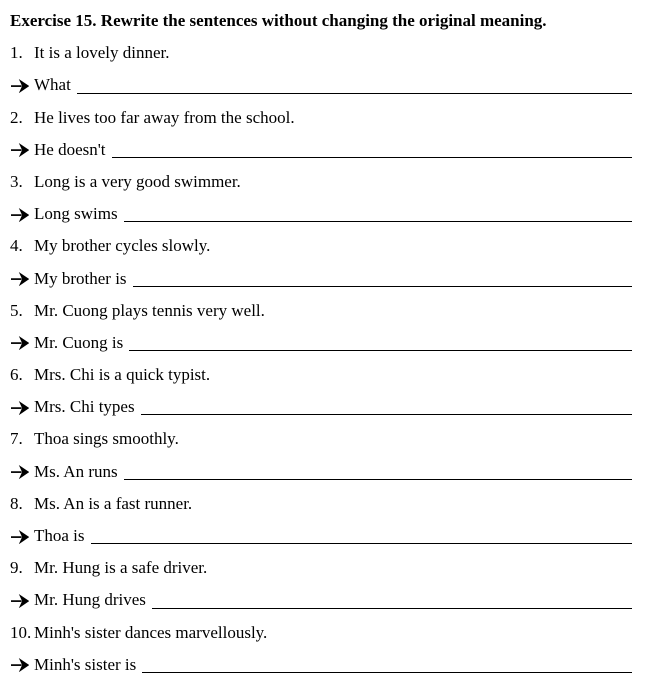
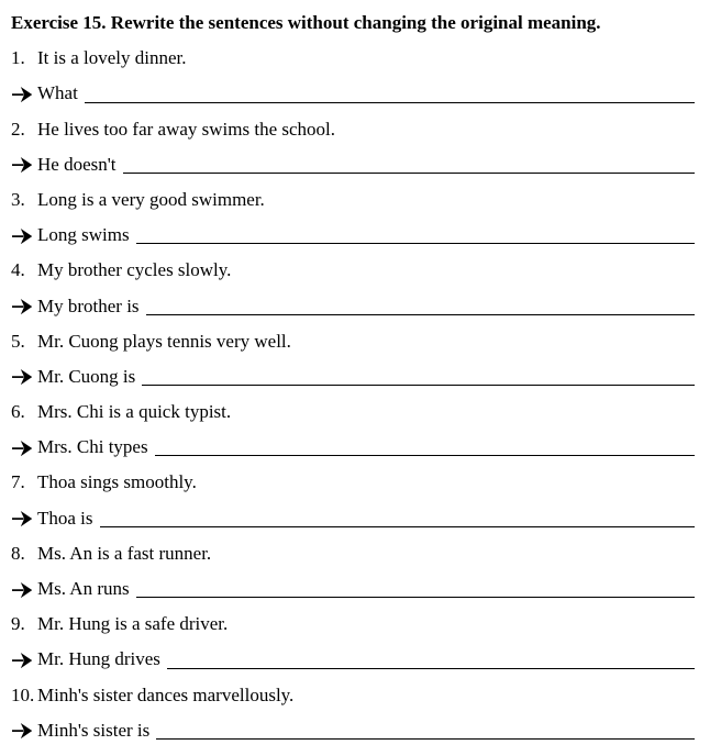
  Exercise 15. Rewrite the sentences without changing the original meaning.
  1. It is a lovely dinner.
  What
- 2. He lives too far away from the school.
+ 2. He lives too far away swims the school.
  He doesn't
  3. Long is a very good swimmer.
  Long swims
  4. My brother cycles slowly.
  My brother is
  5. Mr. Cuong plays tennis very well.
  Mr. Cuong is
  6. Mrs. Chi is a quick typist.
  Mrs. Chi types
  7. Thoa sings smoothly.
- Ms. An runs
+ Thoa is
  8. Ms. An is a fast runner.
- Thoa is
+ Ms. An runs
  9. Mr. Hung is a safe driver.
  Mr. Hung drives
  10. Minh's sister dances marvellously.
  Minh's sister is
